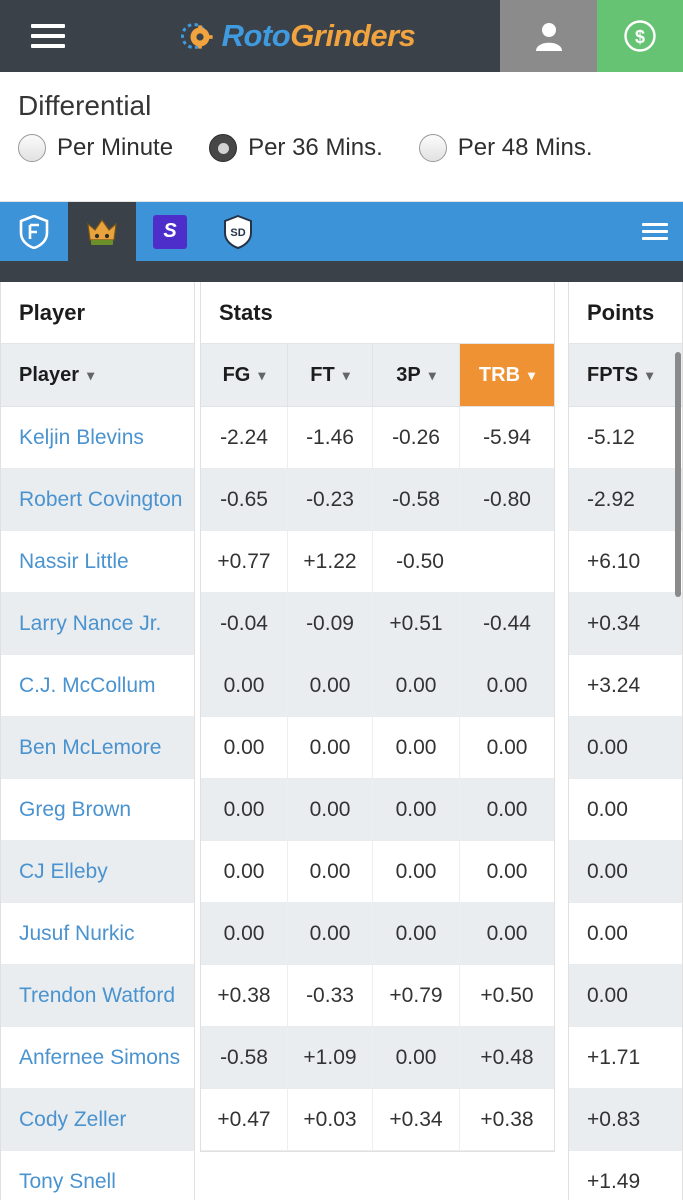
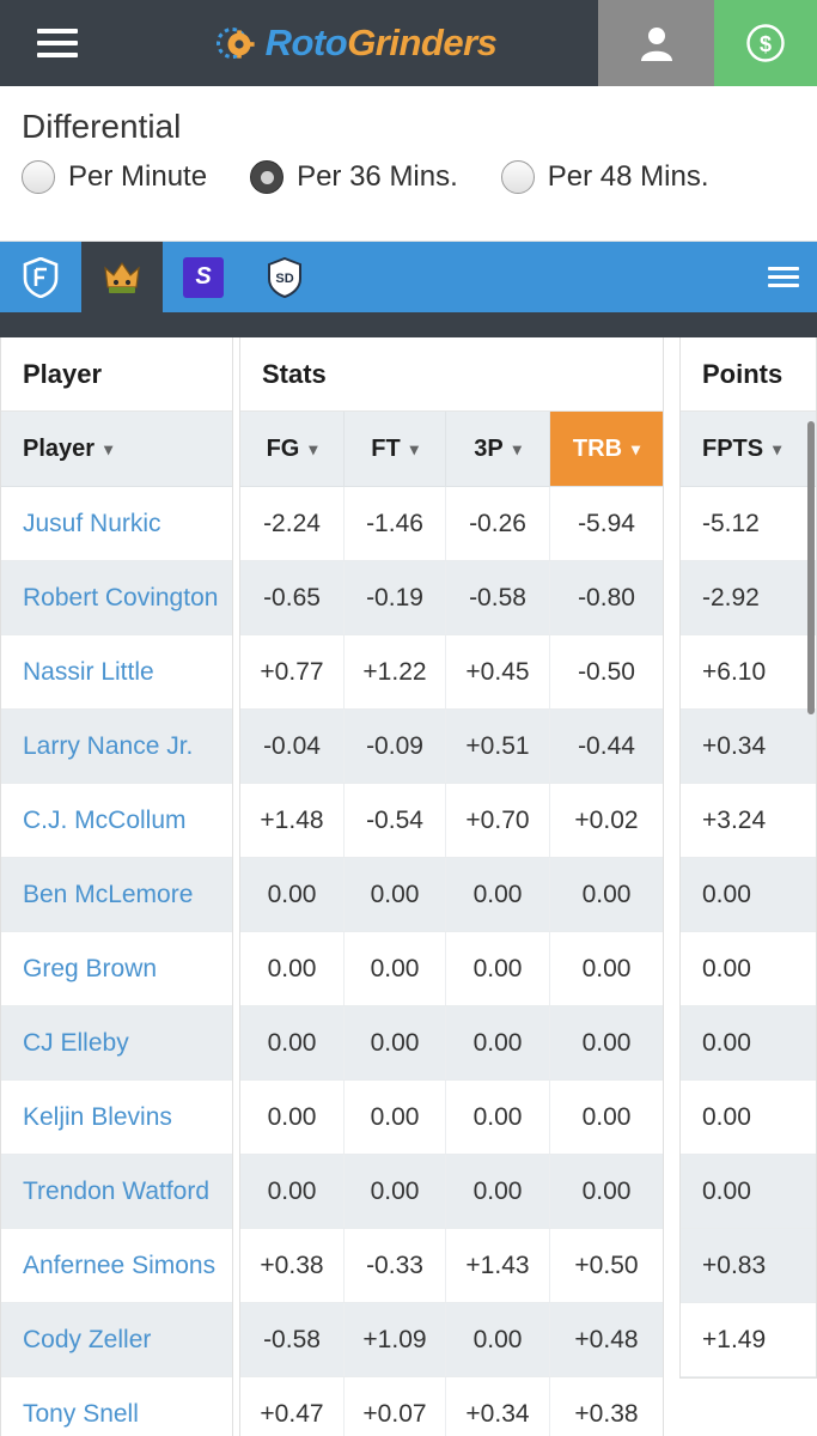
  RotoGrinders
  $
  Differential
  Per Minute
  Per 36 Mins.
  Per 48 Mins.
  S
  SD
  Player
  Player
  ▾
- Keljin Blevins
+ Jusuf Nurkic
  Robert Covington
  Nassir Little
  Larry Nance Jr.
  C.J. McCollum
  Ben McLemore
  Greg Brown
  CJ Elleby
- Jusuf Nurkic
+ Keljin Blevins
  Trendon Watford
  Anfernee Simons
  Cody Zeller
  Tony Snell
  Stats
  FG
  ▾
  FT
  ▾
  3P
  ▾
  TRB
  ▾
  -2.24
  -1.46
  -0.26
  -5.94
  -0.65
- -0.23
+ -0.19
  -0.58
  -0.80
  +0.77
  +1.22
+ +0.45
  -0.50
  -0.04
  -0.09
  +0.51
  -0.44
+ +1.48
+ -0.54
+ +0.70
+ +0.02
  0.00
  0.00
  0.00
  0.00
  0.00
  0.00
  0.00
  0.00
  0.00
  0.00
  0.00
  0.00
  0.00
  0.00
  0.00
  0.00
  0.00
  0.00
  0.00
  0.00
  +0.38
  -0.33
- +0.79
+ +1.43
  +0.50
  -0.58
  +1.09
  0.00
  +0.48
  +0.47
- +0.03
+ +0.07
  +0.34
  +0.38
  Points
  FPTS
  ▾
  -5.12
  -2.92
  +6.10
  +0.34
  +3.24
  0.00
  0.00
  0.00
  0.00
  0.00
- +1.71
  +0.83
  +1.49
